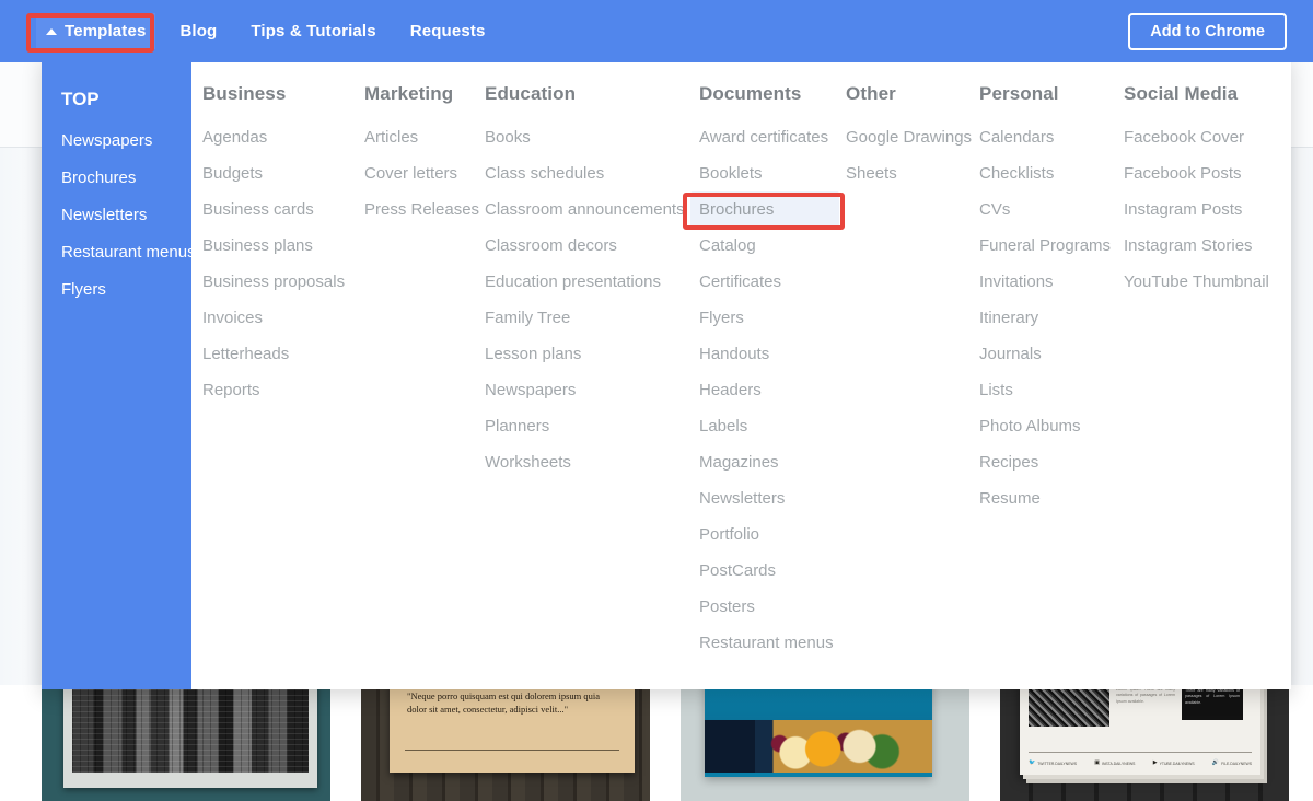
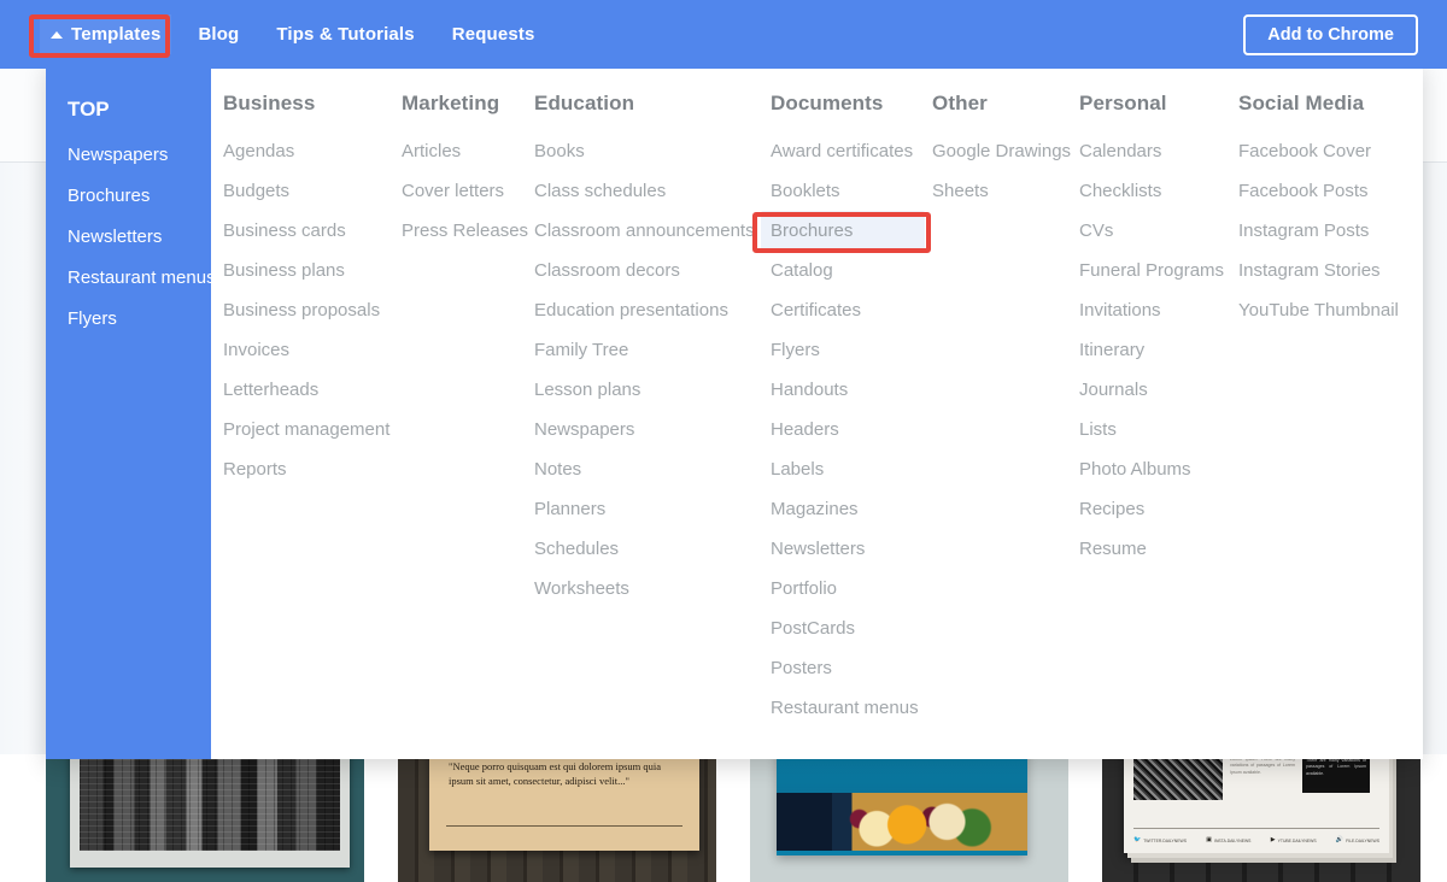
- "Neque porro quisquam est qui dolorem ipsum quia dolor sit amet, consectetur, adipisci velit..."
+ "Neque porro quisquam est qui dolorem ipsum quia ipsum sit amet, consectetur, adipisci velit..."
  TOP
  Newspapers
  Brochures
  Newsletters
  Restaurant menus
  Flyers
  Business
  Agendas
  Budgets
  Business cards
  Business plans
  Business proposals
  Invoices
  Letterheads
+ Project management
  Reports
  Marketing
  Articles
  Cover letters
  Press Releases
  Education
  Books
  Class schedules
  Classroom announcements
  Classroom decors
  Education presentations
  Family Tree
  Lesson plans
  Newspapers
+ Notes
  Planners
+ Schedules
  Worksheets
  Documents
  Award certificates
  Booklets
  Brochures
  Catalog
  Certificates
  Flyers
  Handouts
  Headers
  Labels
  Magazines
  Newsletters
  Portfolio
  PostCards
  Posters
  Restaurant menus
  Other
  Google Drawings
  Sheets
  Personal
  Calendars
  Checklists
  CVs
  Funeral Programs
  Invitations
  Itinerary
  Journals
  Lists
  Photo Albums
  Recipes
  Resume
  Social Media
  Facebook Cover
  Facebook Posts
  Instagram Posts
  Instagram Stories
  YouTube Thumbnail
  Templates
  Blog
  Tips & Tutorials
  Requests
  Add to Chrome
